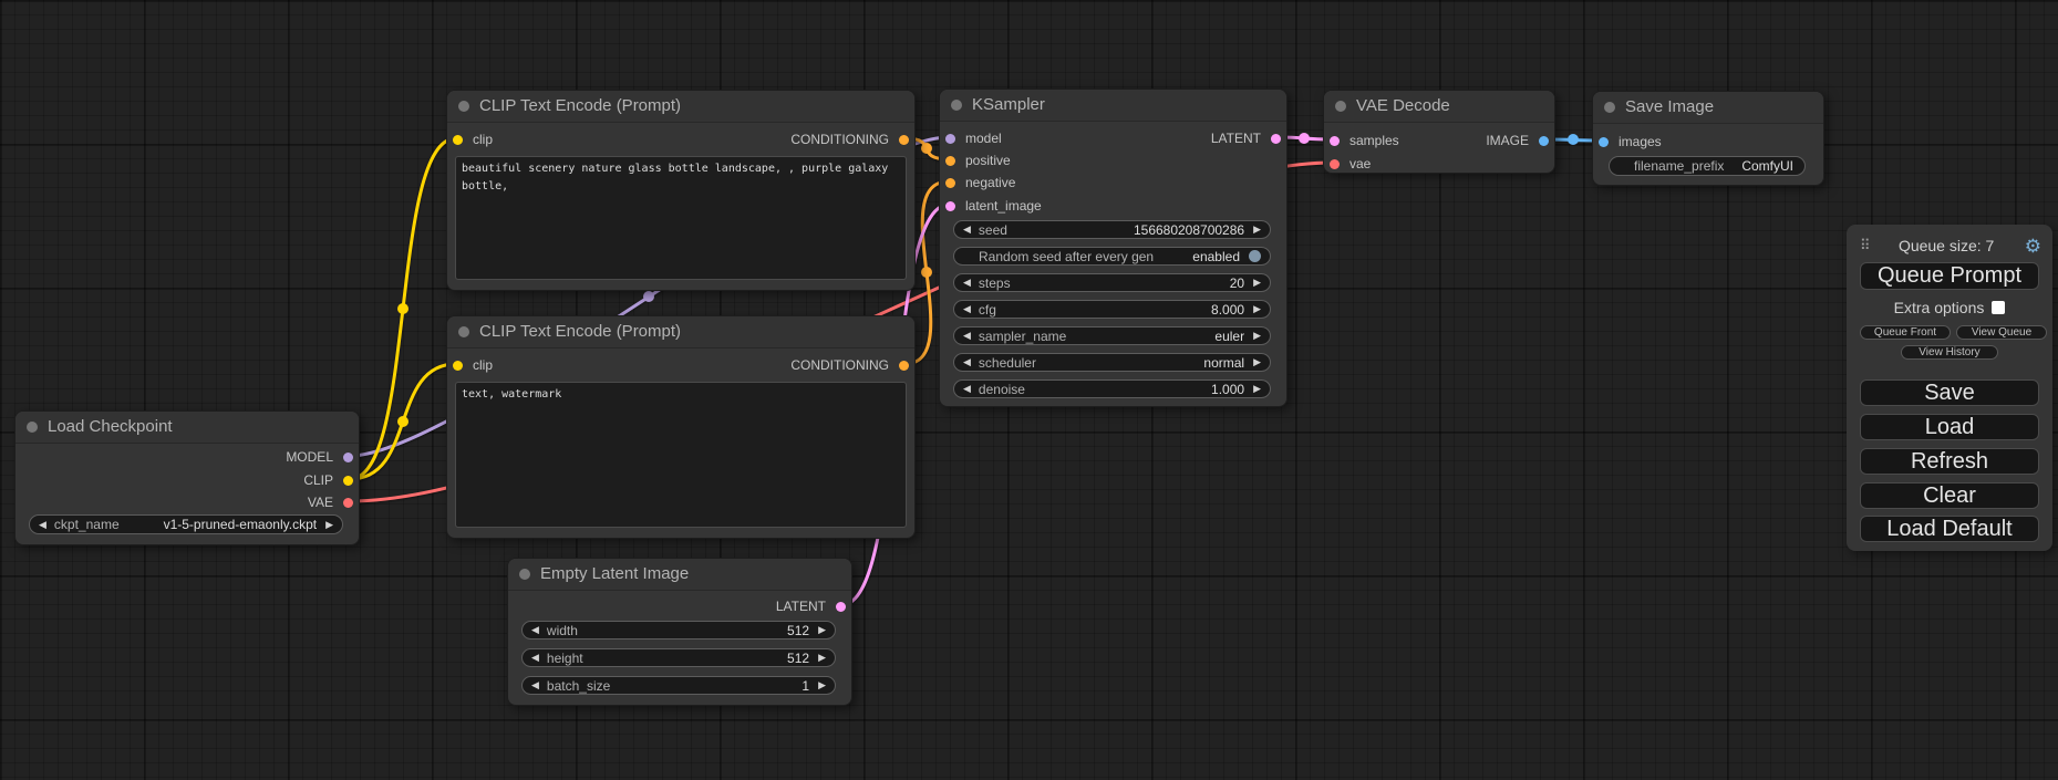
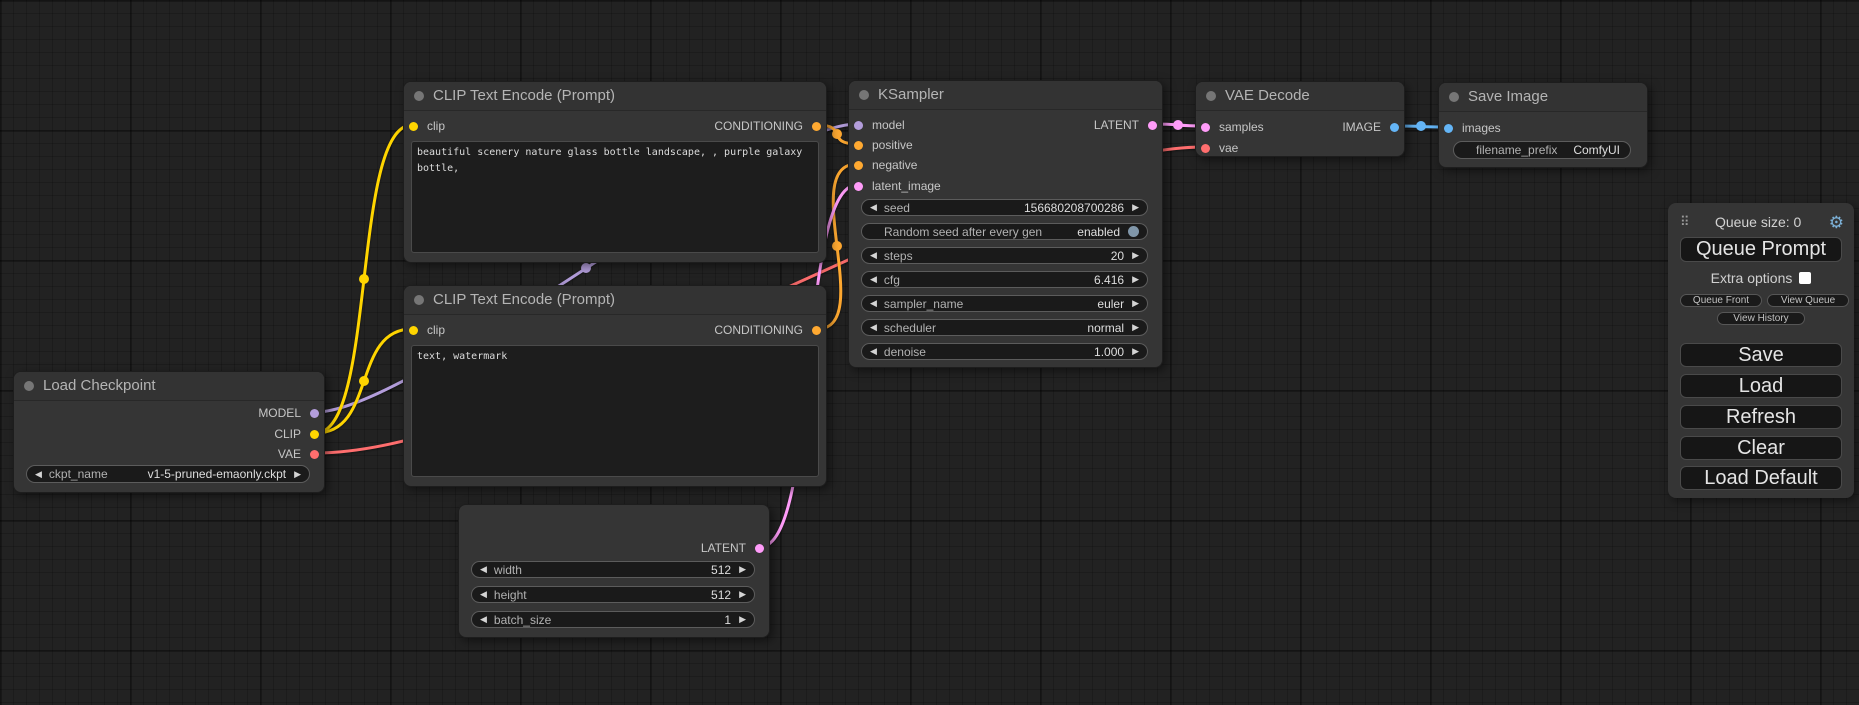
  Load Checkpoint
  MODEL
  CLIP
  VAE
  ◀
  ckpt_name
  v1-5-pruned-emaonly.ckpt
  ▶
  CLIP Text Encode (Prompt)
  clip
  CONDITIONING
  CLIP Text Encode (Prompt)
  clip
  CONDITIONING
  text, watermark
- Empty Latent Image
  LATENT
  ◀
  width
  512
  ▶
  ◀
  height
  512
  ▶
  ◀
  batch_size
  1
  ▶
  KSampler
  model
  positive
  negative
  latent_image
  LATENT
  ◀
  seed
  156680208700286
  ▶
  Random seed after every gen
  enabled
  ◀
  steps
  20
  ▶
  ◀
  cfg
- 8.000
+ 6.416
  ▶
  ◀
  sampler_name
  euler
  ▶
  ◀
  scheduler
  normal
  ▶
  ◀
  denoise
  1.000
  ▶
  VAE Decode
  samples
  vae
  IMAGE
  Save Image
  images
  filename_prefix
  ComfyUI
  ⠿
- Queue size: 7
+ Queue size: 0
  ⚙
  Queue Prompt
  Extra options
  Queue Front
  View Queue
  View History
  Save
  Load
  Refresh
  Clear
  Load Default
